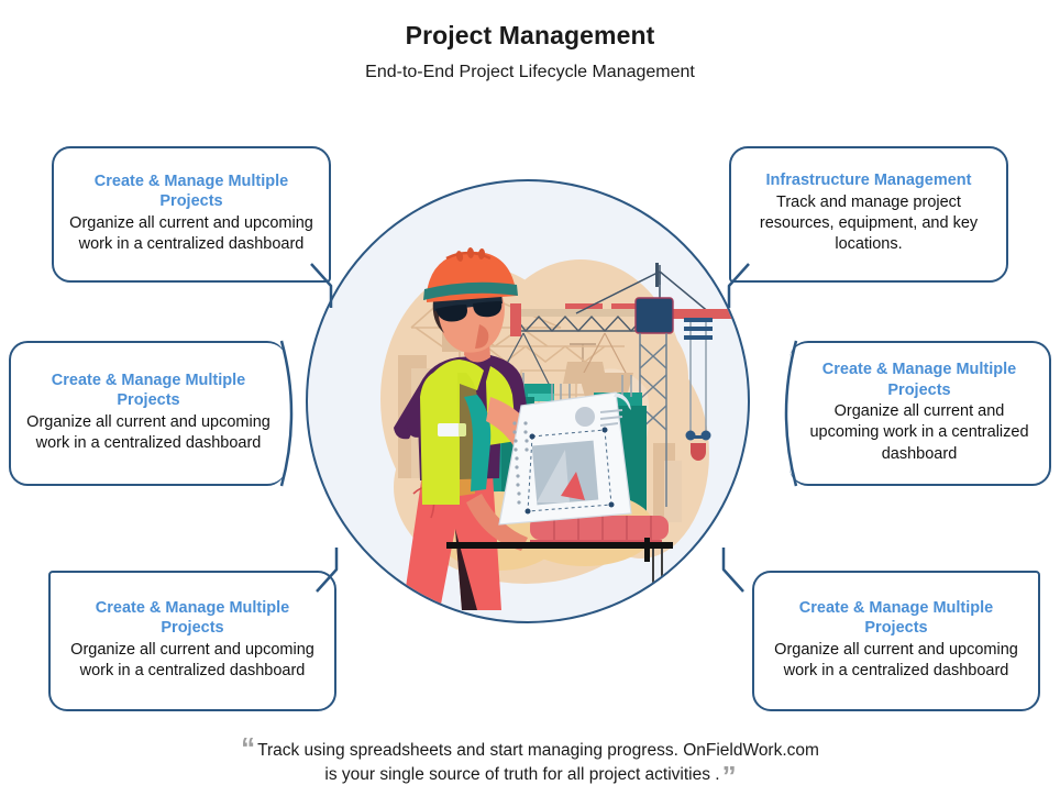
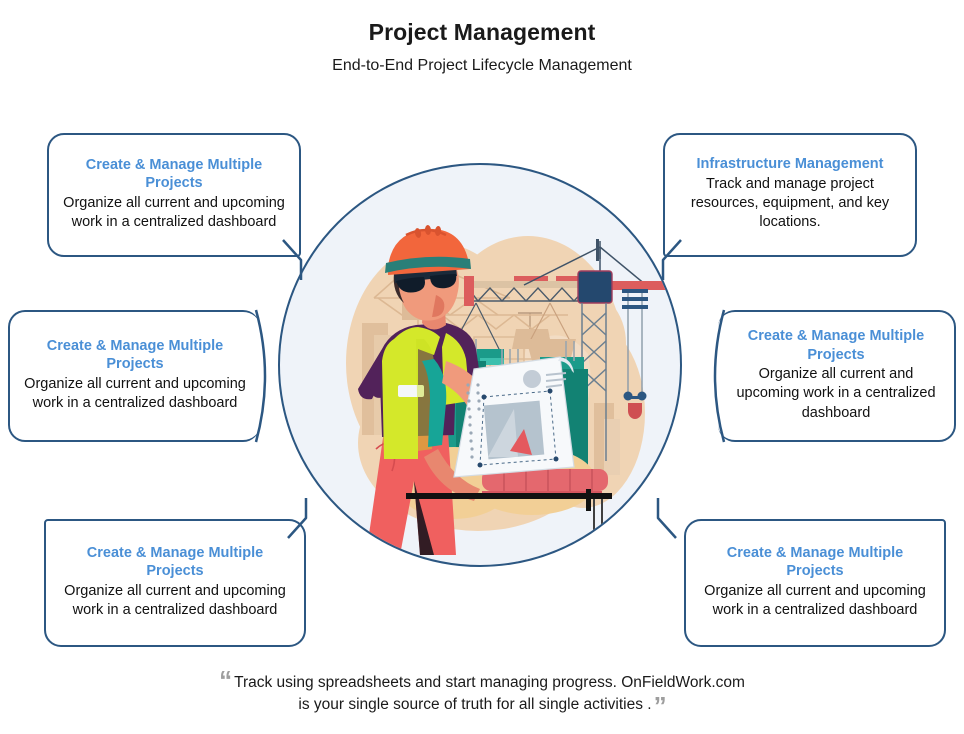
  Project Management
  End-to-End Project Lifecycle Management
  Create & Manage Multiple Projects
  Organize all current and upcoming work in a centralized dashboard
  Infrastructure Management
  Track and manage project resources, equipment, and key locations.
  Create & Manage Multiple Projects
  Organize all current and upcoming work in a centralized dashboard
  Create & Manage Multiple Projects
  Organize all current and upcoming work in a centralized dashboard
  Create & Manage Multiple Projects
  Organize all current and upcoming work in a centralized dashboard
  Create & Manage Multiple Projects
  Organize all current and upcoming work in a centralized dashboard
  “ Track using spreadsheets and start managing progress. OnFieldWork.com
- is your single source of truth for all project activities .”
+ is your single source of truth for all single activities .”
